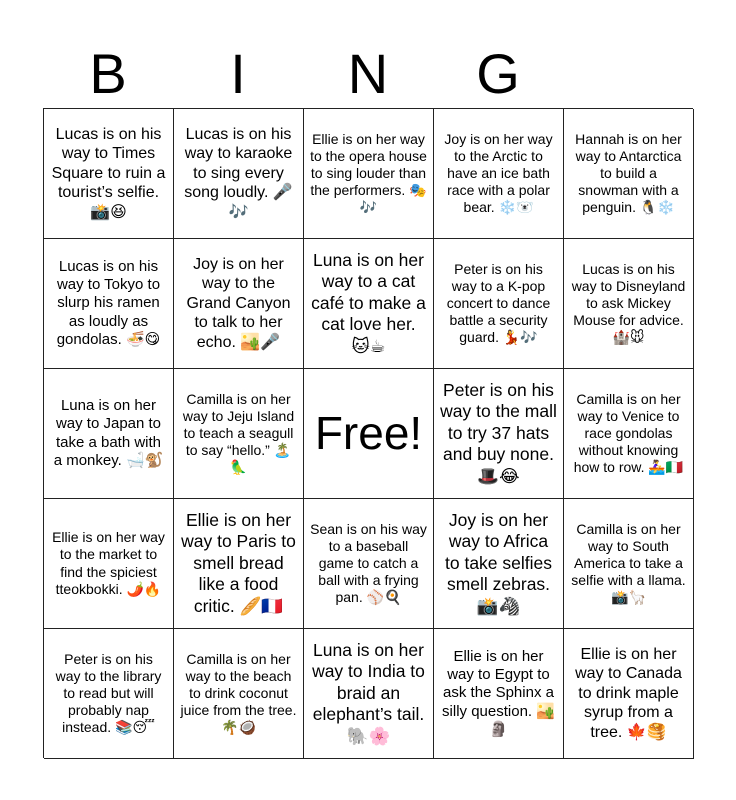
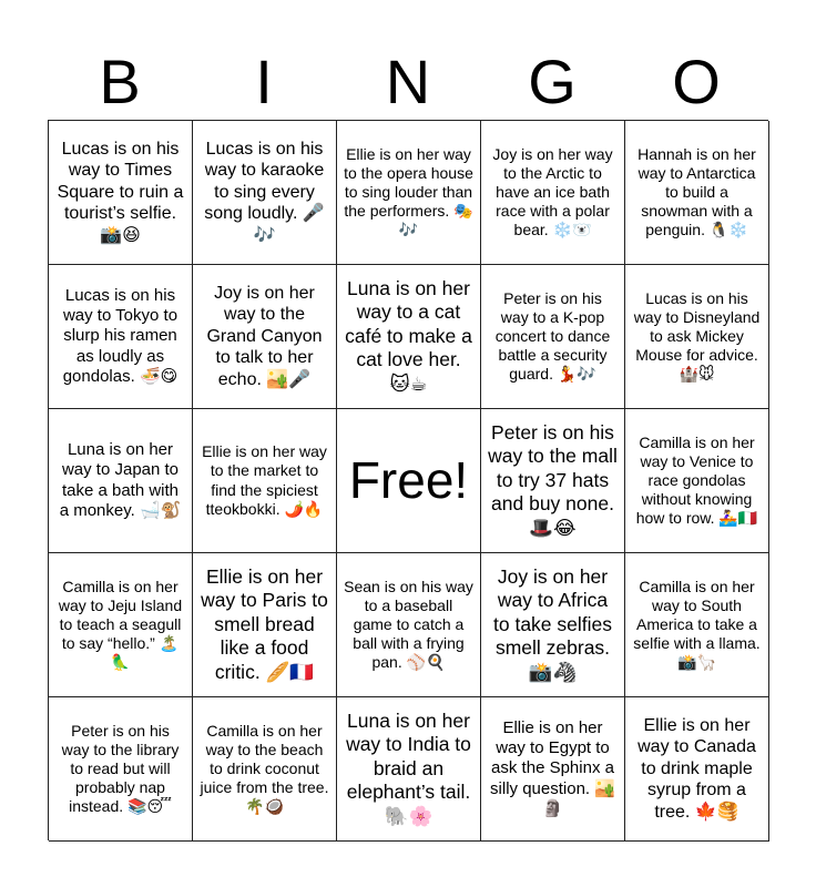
  B
  I
  N
  G
+ O
  Lucas is on his way to Times Square to ruin a tourist’s selfie. 📸😆
  Lucas is on his way to karaoke to sing every song loudly. 🎤🎶
  Ellie is on her way to the opera house to sing louder than the performers. 🎭🎶
  Joy is on her way to the Arctic to have an ice bath race with a polar bear. ❄️🐻‍❄️
  Hannah is on her way to Antarctica to build a snowman with a penguin. 🐧❄️
  Lucas is on his way to Tokyo to slurp his ramen as loudly as gondolas. 🍜😋
  Joy is on her way to the Grand Canyon to talk to her echo. 🏜️🎤
  Luna is on her way to a cat café to make a cat love her. 🐱☕
  Peter is on his way to a K-pop concert to dance battle a security guard. 💃🎶
  Lucas is on his way to Disneyland to ask Mickey Mouse for advice. 🏰🐭
  Luna is on her way to Japan to take a bath with a monkey. 🛁🐒
- Camilla is on her way to Jeju Island to teach a seagull to say “hello.” 🏝️🦜
+ Ellie is on her way to the market to find the spiciest tteokbokki. 🌶️🔥
  Free!
  Peter is on his way to the mall to try 37 hats and buy none. 🎩😂
  Camilla is on her way to Venice to race gondolas without knowing how to row. 🚣‍♀️🇮🇹
- Ellie is on her way to the market to find the spiciest tteokbokki. 🌶️🔥
+ Camilla is on her way to Jeju Island to teach a seagull to say “hello.” 🏝️🦜
  Ellie is on her way to Paris to smell bread like a food critic. 🥖🇫🇷
  Sean is on his way to a baseball game to catch a ball with a frying pan. ⚾🍳
  Joy is on her way to Africa to take selfies smell zebras. 📸🦓
  Camilla is on her way to South America to take a selfie with a llama. 📸🦙
  Peter is on his way to the library to read but will probably nap instead. 📚😴
  Camilla is on her way to the beach to drink coconut juice from the tree. 🌴🥥
  Luna is on her way to India to braid an elephant’s tail. 🐘🌸
  Ellie is on her way to Egypt to ask the Sphinx a silly question. 🏜️🗿
  Ellie is on her way to Canada to drink maple syrup from a tree. 🍁🥞
